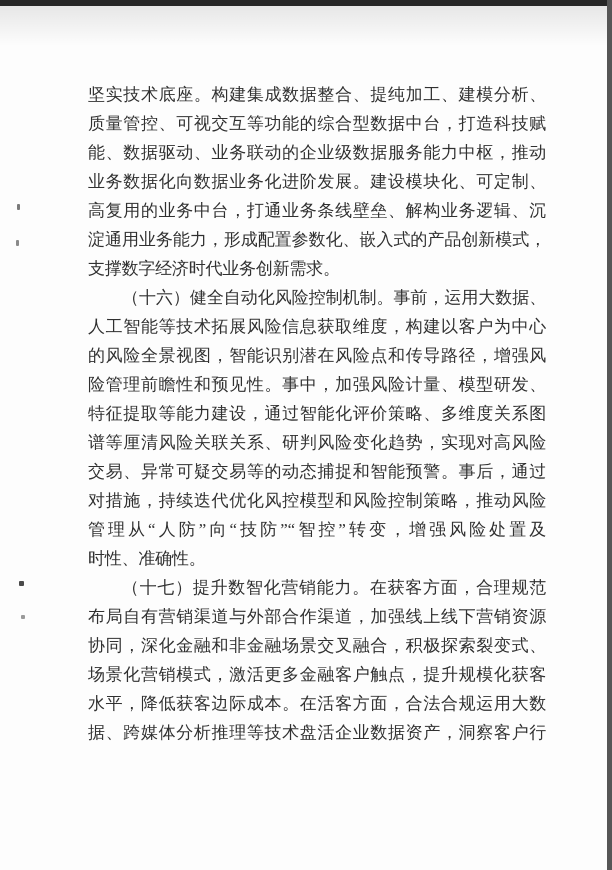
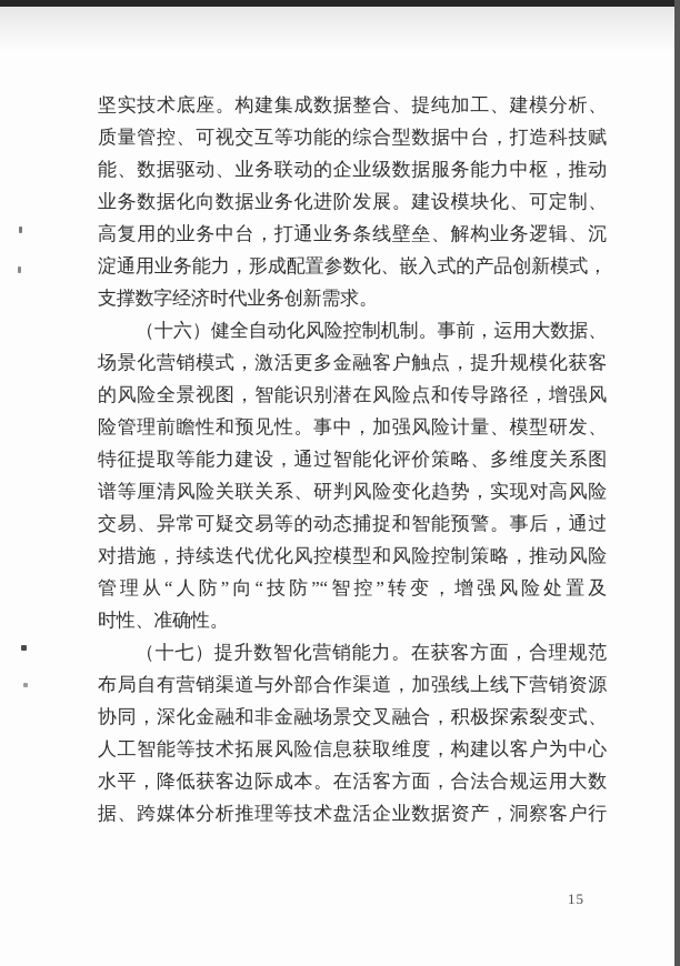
  坚实技术底座。构建集成数据整合、提纯加工、建模分析、
  质量管控、可视交互等功能的综合型数据中台，打造科技赋
  能、数据驱动、业务联动的企业级数据服务能力中枢，推动
  业务数据化向数据业务化进阶发展。建设模块化、可定制、
  高复用的业务中台，打通业务条线壁垒、解构业务逻辑、沉
  淀通用业务能力，形成配置参数化、嵌入式的产品创新模式，
  支撑数字经济时代业务创新需求。
  （十六）健全自动化风险控制机制。事前，运用大数据、
- 人工智能等技术拓展风险信息获取维度，构建以客户为中心
+ 场景化营销模式，激活更多金融客户触点，提升规模化获客
  的风险全景视图，智能识别潜在风险点和传导路径，增强风
  险管理前瞻性和预见性。事中，加强风险计量、模型研发、
  特征提取等能力建设，通过智能化评价策略、多维度关系图
  谱等厘清风险关联关系、研判风险变化趋势，实现对高风险
  交易、异常可疑交易等的动态捕捉和智能预警。事后，通过
  对措施，持续迭代优化风控模型和风险控制策略，推动风险
  管理从“人防”向“技防”“智控”转变，增强风险处置及
  时性、准确性。
  （十七）提升数智化营销能力。在获客方面，合理规范
  布局自有营销渠道与外部合作渠道，加强线上线下营销资源
  协同，深化金融和非金融场景交叉融合，积极探索裂变式、
- 场景化营销模式，激活更多金融客户触点，提升规模化获客
+ 人工智能等技术拓展风险信息获取维度，构建以客户为中心
  水平，降低获客边际成本。在活客方面，合法合规运用大数
  据、跨媒体分析推理等技术盘活企业数据资产，洞察客户行
+ 15
